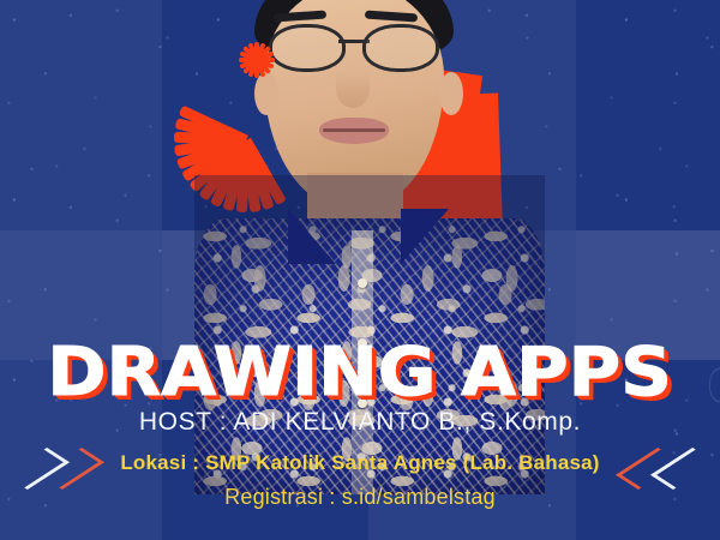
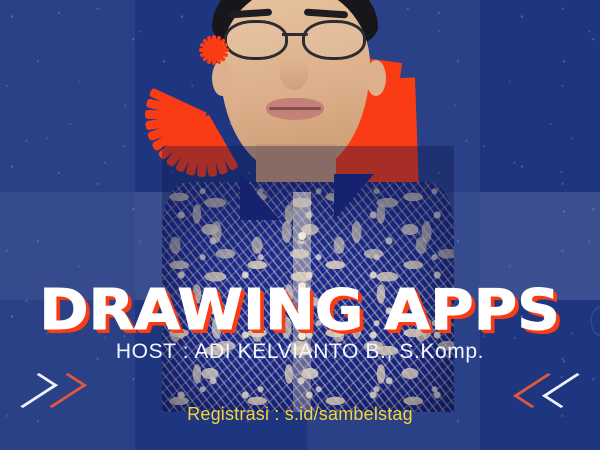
  DRAWING APPS
  HOST : ADI KELVIANTO B., S.Komp.
- Lokasi : SMP Katolik Santa Agnes (Lab. Bahasa)
  Registrasi : s.id/sambelstag
